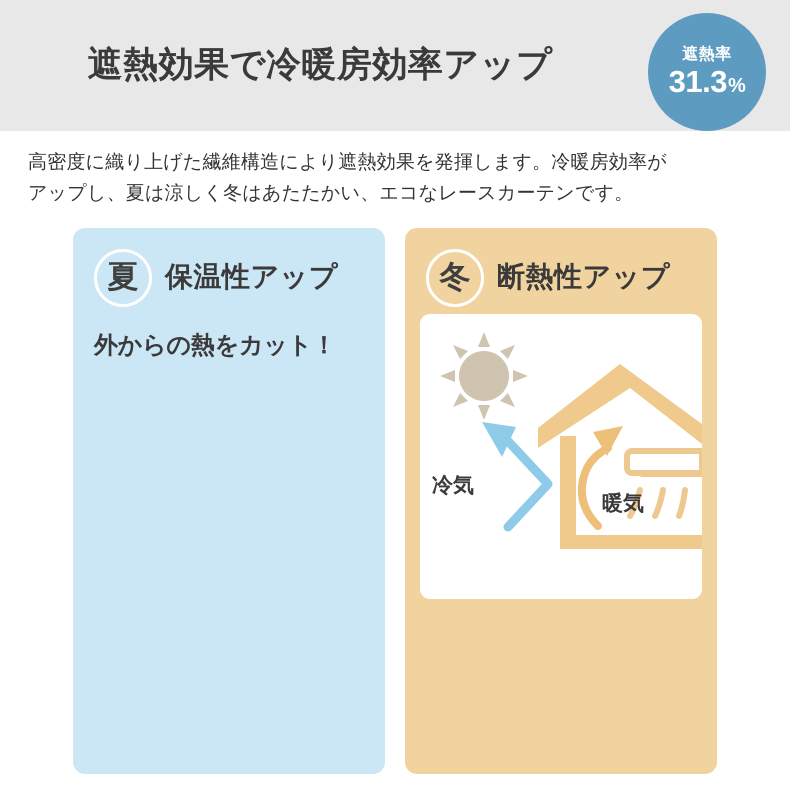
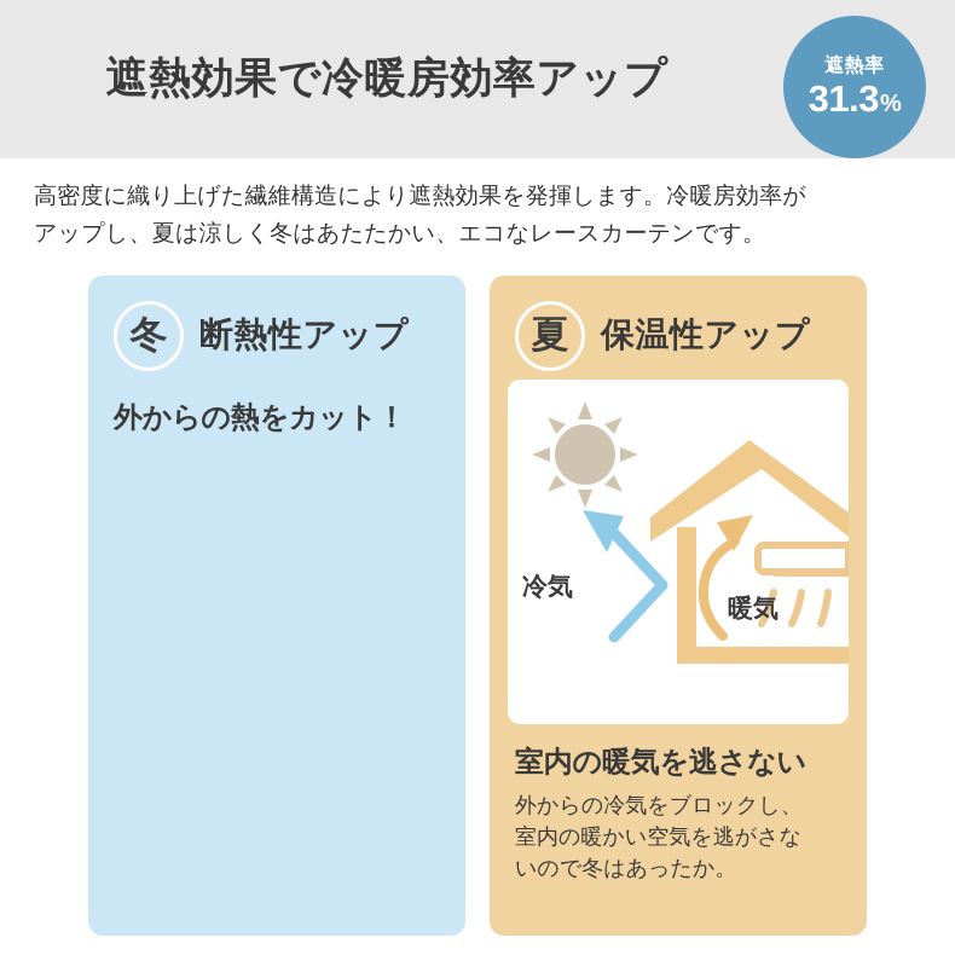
  遮熱効果で冷暖房効率アップ
  遮熱率
  31.3
  %
  高密度に織り上げた繊維構造により遮熱効果を発揮します。冷暖房効率が
  アップし、夏は涼しく冬はあたたかい、エコなレースカーテンです。
- 夏
+ 冬
- 保温性アップ
+ 断熱性アップ
  外からの熱をカット！
- 冬
+ 夏
- 断熱性アップ
+ 保温性アップ
  冷気
  暖気
+ 室内の暖気を逃さない
+ 外からの冷気をブロックし、
+ 室内の暖かい空気を逃がさな
+ いので冬はあったか。
